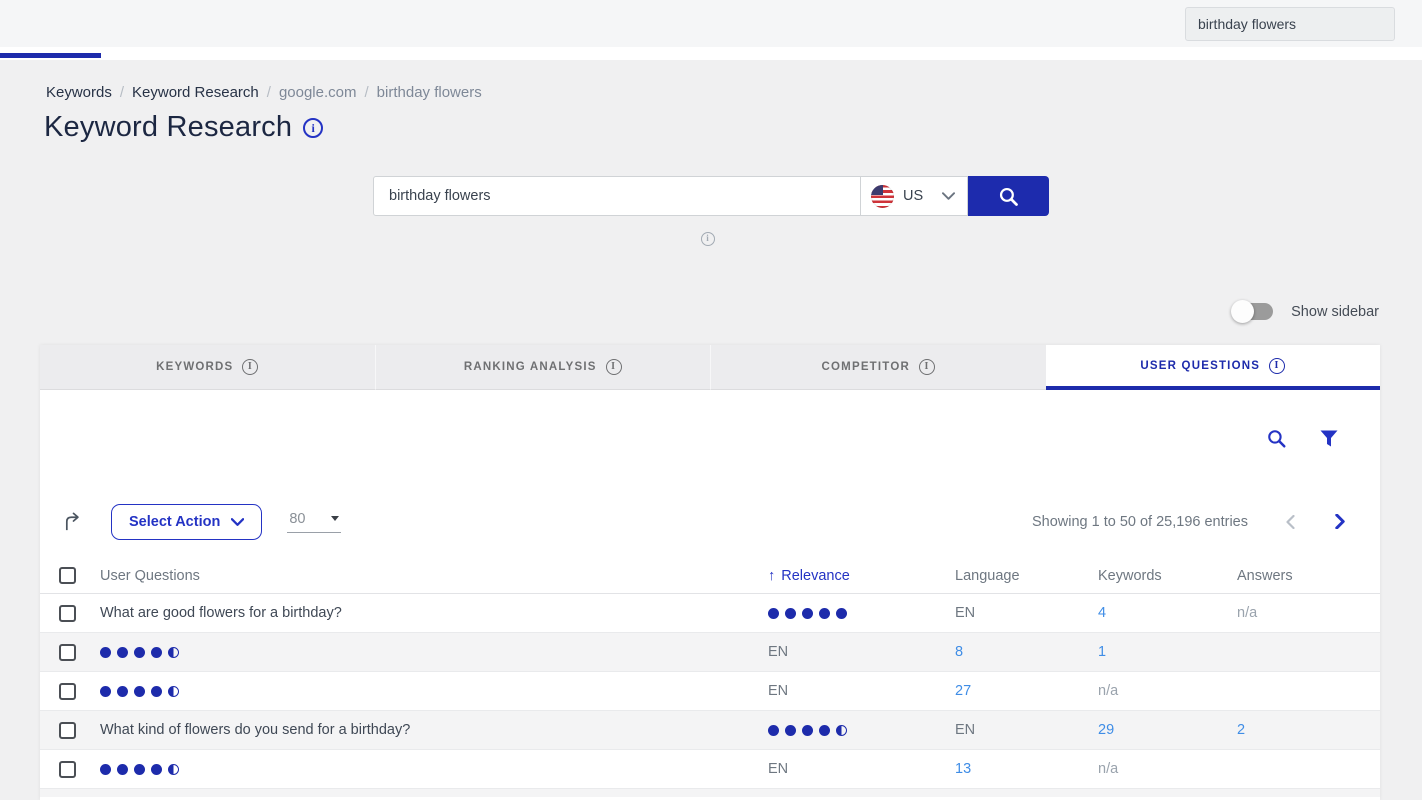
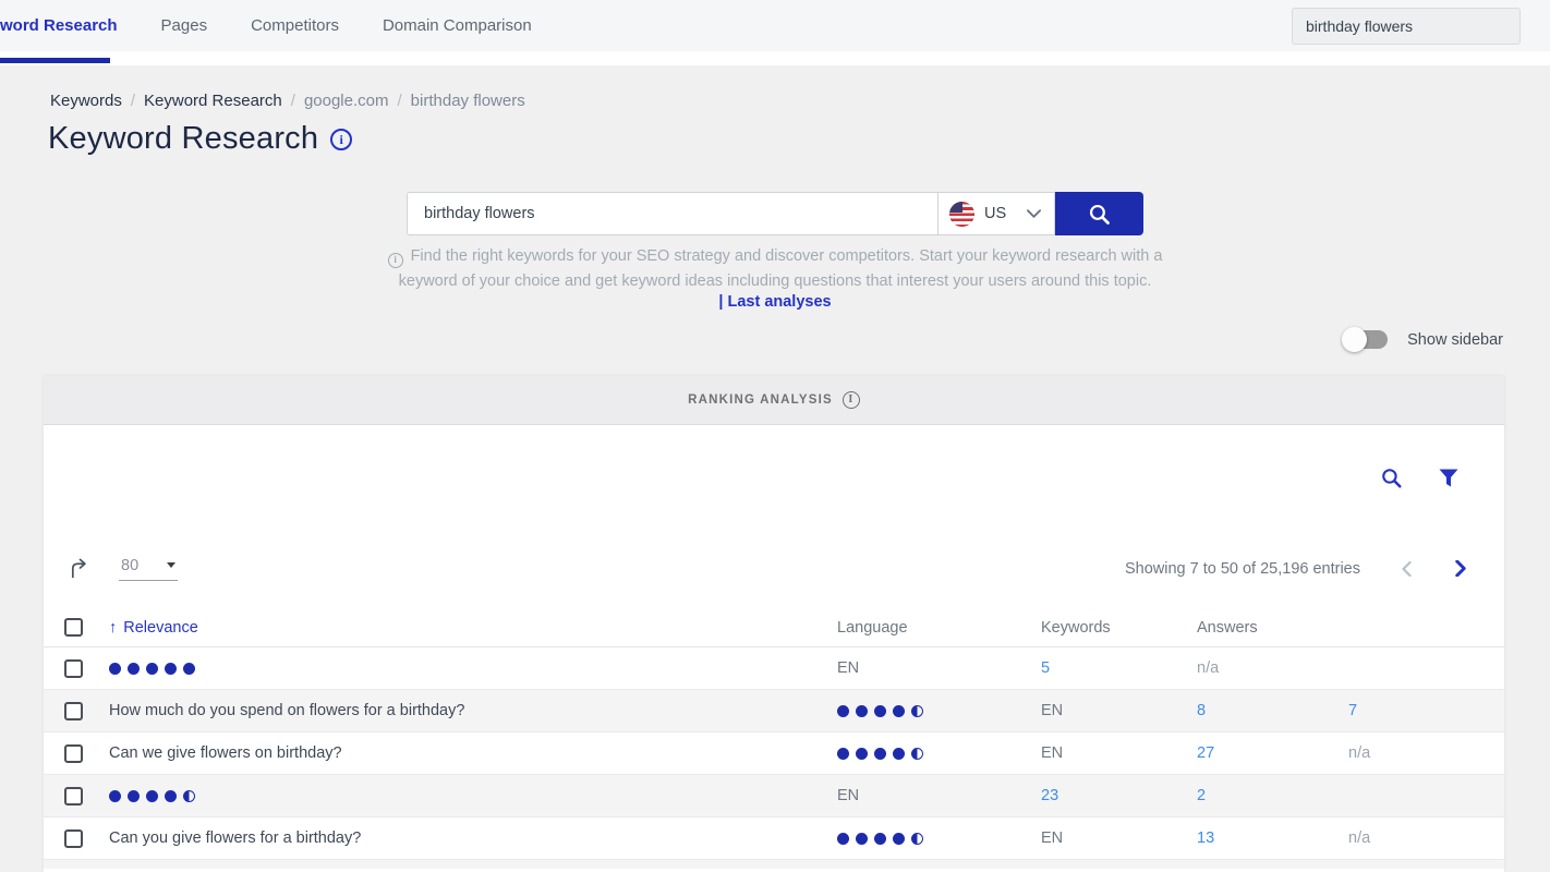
+ word Research
+ Pages
+ Competitors
+ Domain Comparison
  birthday flowers
  Keywords
  /
  Keyword Research
  /
  google.com
  /
  birthday flowers
  Keyword Research
  birthday flowers
  US
+ Find the right keywords for your SEO strategy and discover competitors. Start your keyword research with a
+ keyword of your choice and get keyword ideas including questions that interest your users around this topic.
+ | Last analyses
  Show sidebar
- KEYWORDS
  RANKING ANALYSIS
- COMPETITOR
- USER QUESTIONS
- Select Action
  80
- Showing 1 to 50 of 25,196 entries
+ Showing 7 to 50 of 25,196 entries
- User Questions
  ↑ Relevance
  Language
  Keywords
  Answers
- What are good flowers for a birthday?
  EN
- 4
+ 5
  n/a
+ How much do you spend on flowers for a birthday?
  EN
  8
- 1
+ 7
+ Can we give flowers on birthday?
  EN
  27
  n/a
- What kind of flowers do you send for a birthday?
  EN
- 29
+ 23
  2
+ Can you give flowers for a birthday?
  EN
  13
  n/a
